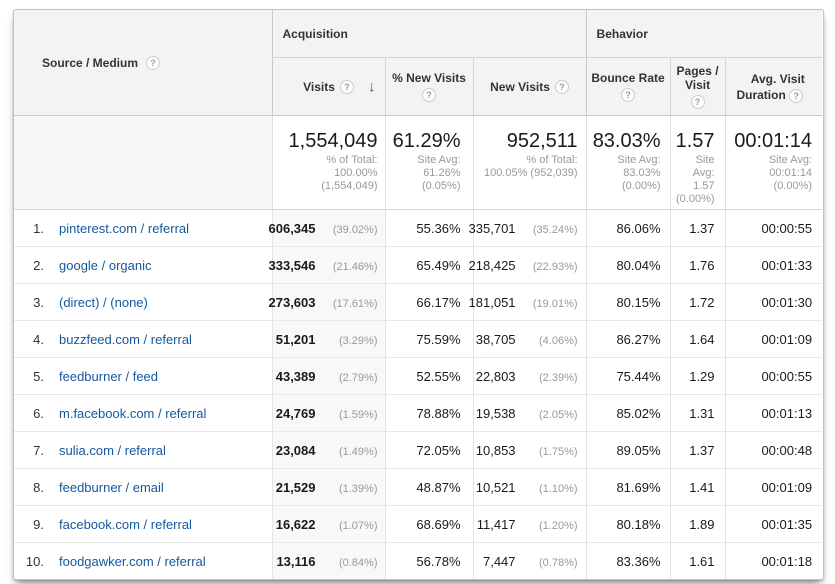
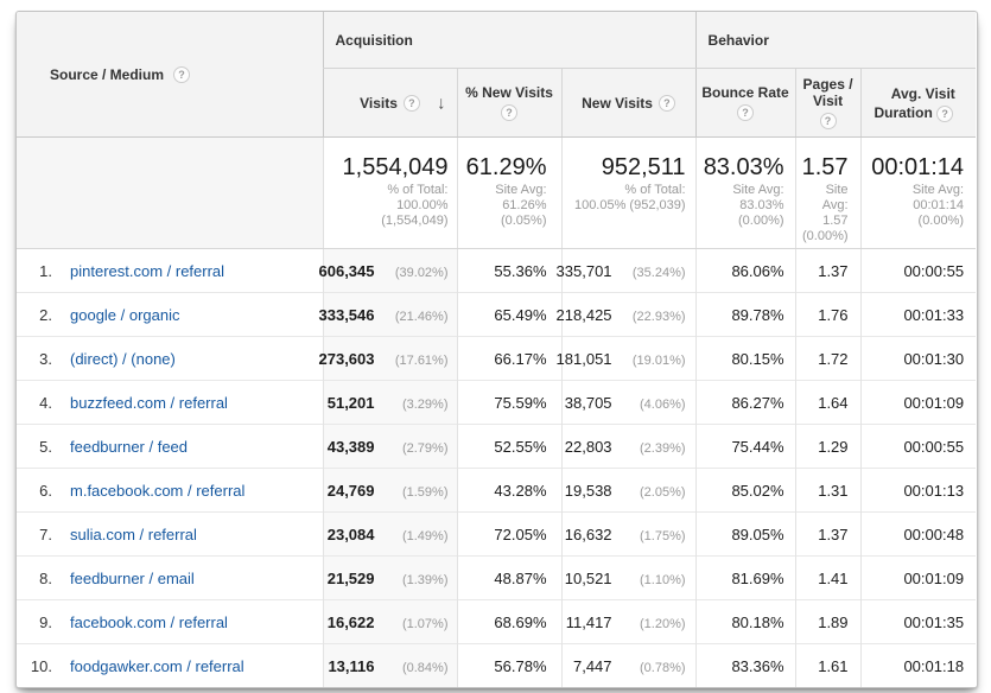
  Source / Medium ?	Acquisition	Behavior
  Visits ? ↓	% New Visits ?	New Visits ?	Bounce Rate ?	Pages / Visit ?	Avg. Visit Duration ?
  	1,554,049 % of Total: 100.00% (1,554,049)	61.29% Site Avg: 61.26% (0.05%)	952,511 % of Total: 100.05% (952,039)	83.03% Site Avg: 83.03% (0.00%)	1.57 Site Avg: 1.57 (0.00%)	00:01:14 Site Avg: 00:01:14 (0.00%)
  1. pinterest.com / referral	606,345 (39.02%)	55.36%	335,701 (35.24%)	86.06%	1.37	00:00:55
- 2. google / organic	333,546 (21.46%)	65.49%	218,425 (22.93%)	80.04%	1.76	00:01:33
+ 2. google / organic	333,546 (21.46%)	65.49%	218,425 (22.93%)	89.78%	1.76	00:01:33
  3. (direct) / (none)	273,603 (17.61%)	66.17%	181,051 (19.01%)	80.15%	1.72	00:01:30
  4. buzzfeed.com / referral	51,201 (3.29%)	75.59%	38,705 (4.06%)	86.27%	1.64	00:01:09
  5. feedburner / feed	43,389 (2.79%)	52.55%	22,803 (2.39%)	75.44%	1.29	00:00:55
- 6. m.facebook.com / referral	24,769 (1.59%)	78.88%	19,538 (2.05%)	85.02%	1.31	00:01:13
+ 6. m.facebook.com / referral	24,769 (1.59%)	43.28%	19,538 (2.05%)	85.02%	1.31	00:01:13
- 7. sulia.com / referral	23,084 (1.49%)	72.05%	10,853 (1.75%)	89.05%	1.37	00:00:48
+ 7. sulia.com / referral	23,084 (1.49%)	72.05%	16,632 (1.75%)	89.05%	1.37	00:00:48
  8. feedburner / email	21,529 (1.39%)	48.87%	10,521 (1.10%)	81.69%	1.41	00:01:09
  9. facebook.com / referral	16,622 (1.07%)	68.69%	11,417 (1.20%)	80.18%	1.89	00:01:35
  10. foodgawker.com / referral	13,116 (0.84%)	56.78%	7,447 (0.78%)	83.36%	1.61	00:01:18
